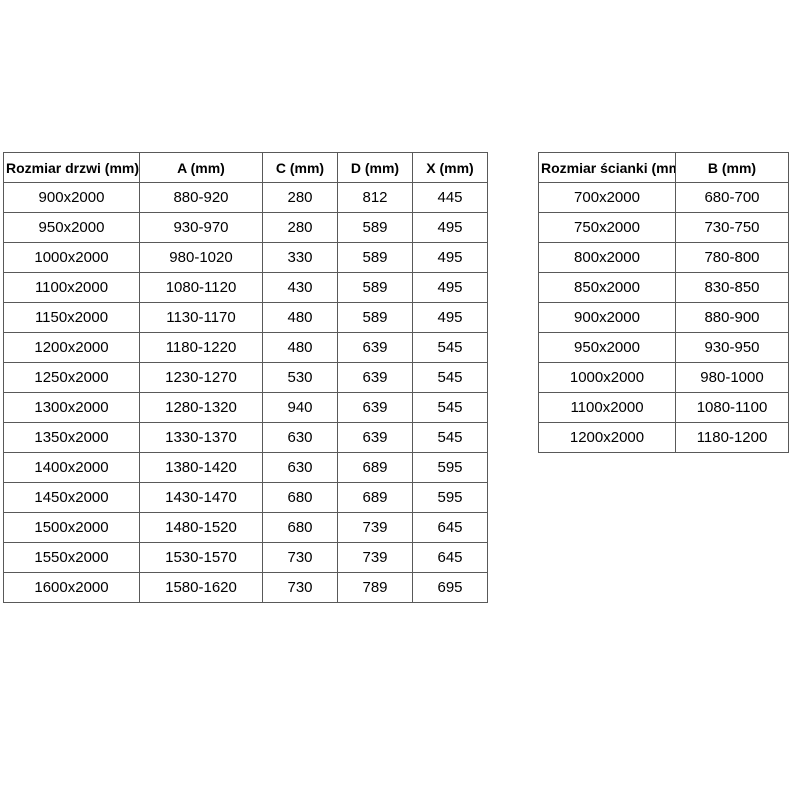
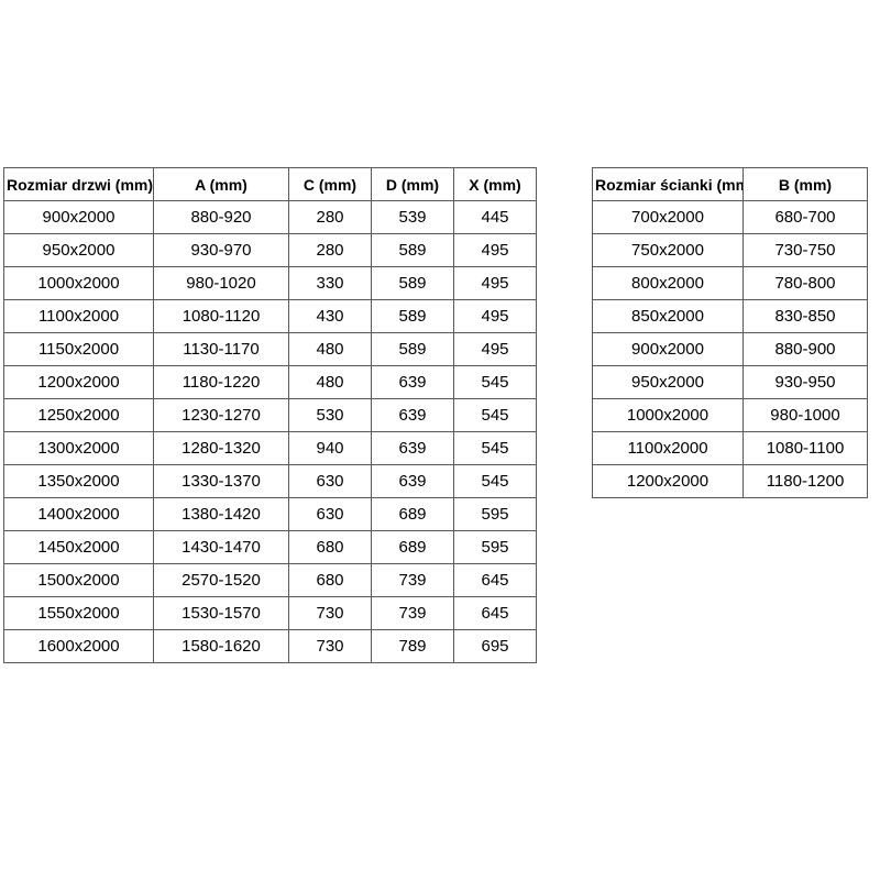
  Rozmiar drzwi (mm)	A (mm)	C (mm)	D (mm)	X (mm)
- 900x2000	880-920	280	812	445
+ 900x2000	880-920	280	539	445
  950x2000	930-970	280	589	495
  1000x2000	980-1020	330	589	495
  1100x2000	1080-1120	430	589	495
  1150x2000	1130-1170	480	589	495
  1200x2000	1180-1220	480	639	545
  1250x2000	1230-1270	530	639	545
  1300x2000	1280-1320	940	639	545
  1350x2000	1330-1370	630	639	545
  1400x2000	1380-1420	630	689	595
  1450x2000	1430-1470	680	689	595
- 1500x2000	1480-1520	680	739	645
+ 1500x2000	2570-1520	680	739	645
  1550x2000	1530-1570	730	739	645
  1600x2000	1580-1620	730	789	695
  Rozmiar ścianki (mm	B (mm)
  700x2000	680-700
  750x2000	730-750
  800x2000	780-800
  850x2000	830-850
  900x2000	880-900
  950x2000	930-950
  1000x2000	980-1000
  1100x2000	1080-1100
  1200x2000	1180-1200
